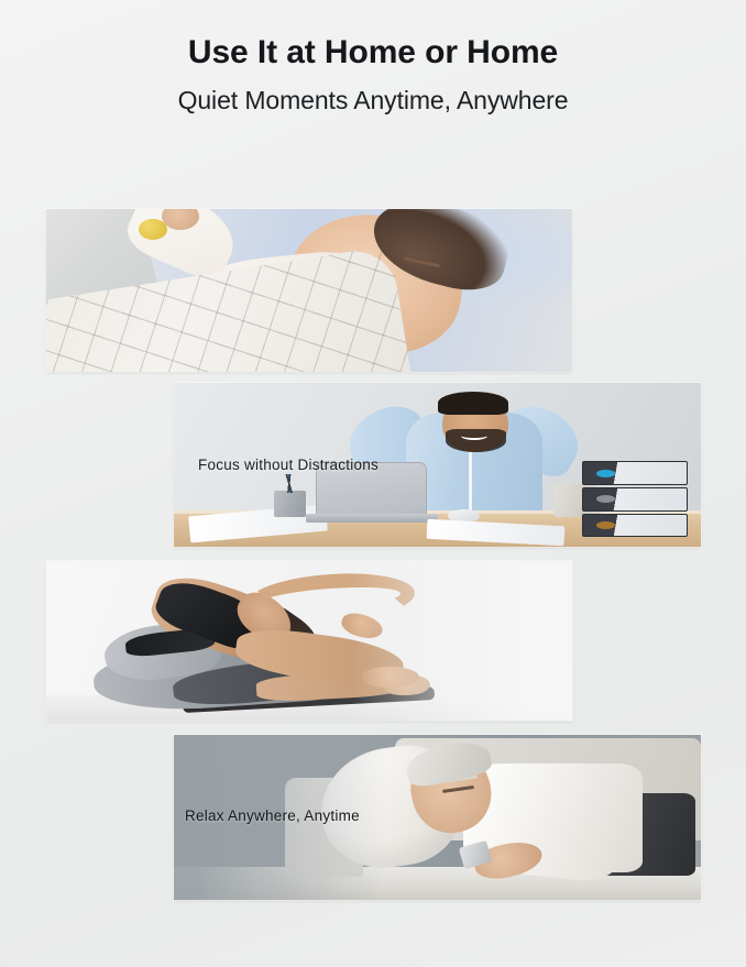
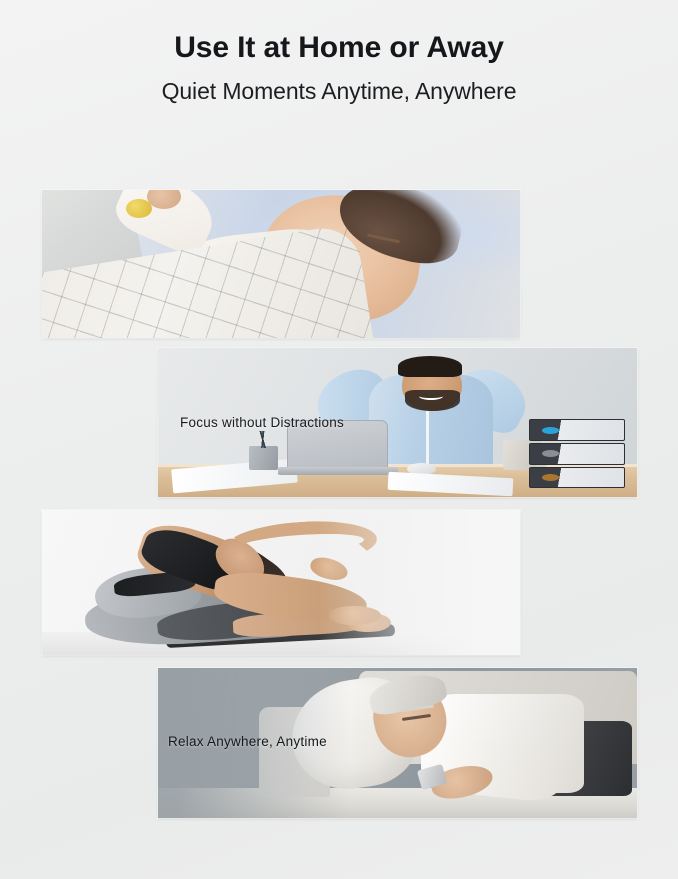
- Use It at Home or Home
+ Use It at Home or Away
  Quiet Moments Anytime, Anywhere
  Focus without Distractions
  Relax Anywhere, Anytime
